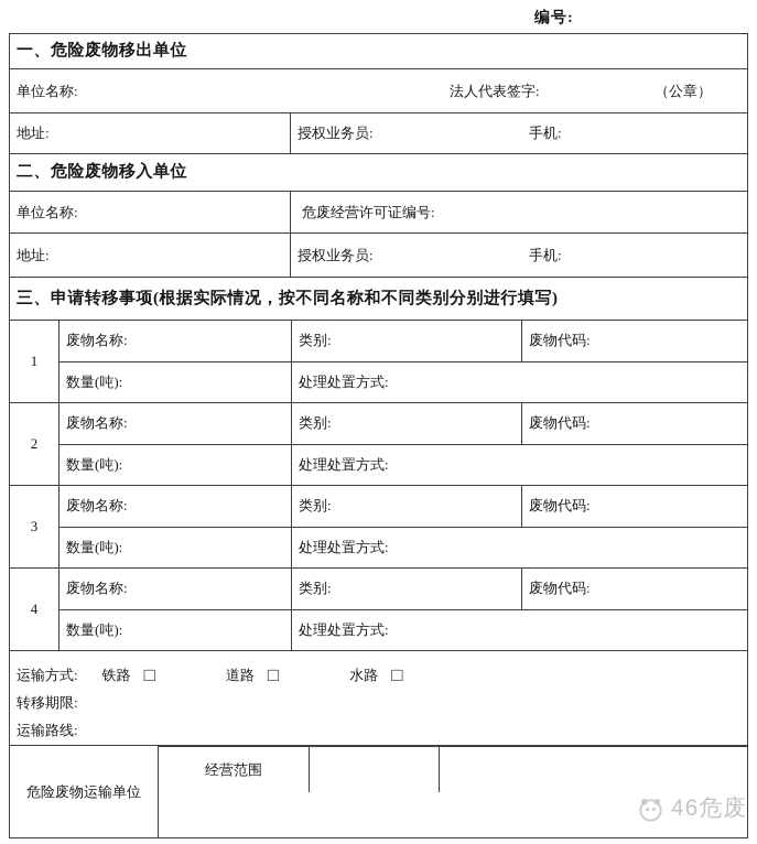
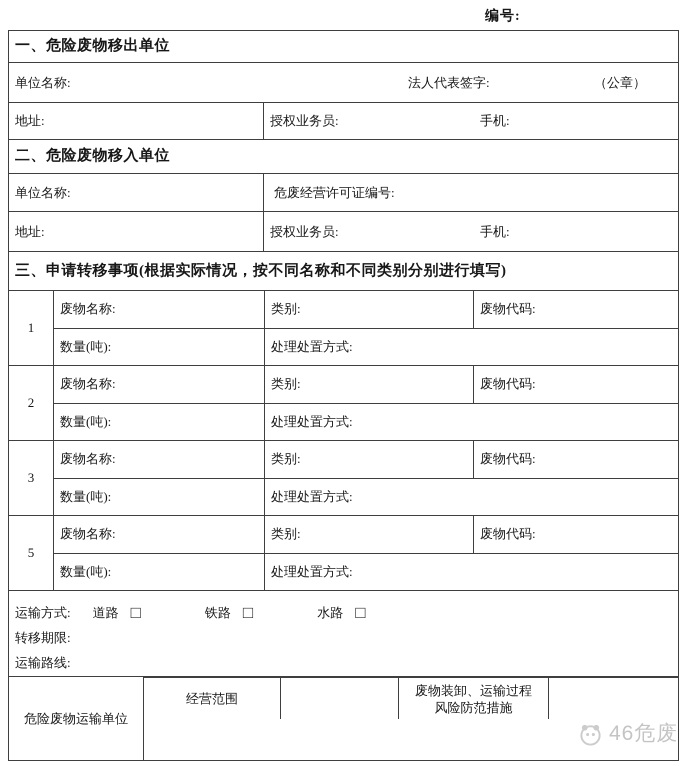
  编号:
  一、危险废物移出单位
  单位名称:
  法人代表签字:
  （公章）
  地址:
  授权业务员:
  手机:
  二、危险废物移入单位
  单位名称:
  危废经营许可证编号:
  地址:
  授权业务员:
  手机:
  三、申请转移事项(根据实际情况，按不同名称和不同类别分别进行填写)
  1
  废物名称:
  类别:
  废物代码:
  数量(吨):
  处理处置方式:
  2
  废物名称:
  类别:
  废物代码:
  数量(吨):
  处理处置方式:
  3
  废物名称:
  类别:
  废物代码:
  数量(吨):
  处理处置方式:
- 4
+ 5
  废物名称:
  类别:
  废物代码:
  数量(吨):
  处理处置方式:
  运输方式:
- 铁路
+ 道路
  □
- 道路
+ 铁路
  □
  水路
  □
  转移期限:
  运输路线:
  危险废物运输单位
  经营范围
+ 废物装卸、运输过程
+ 风险防范措施
  46危废
